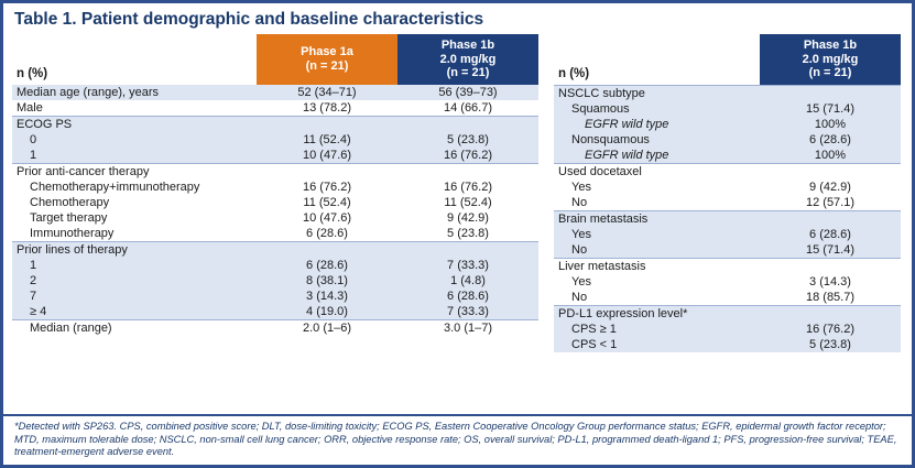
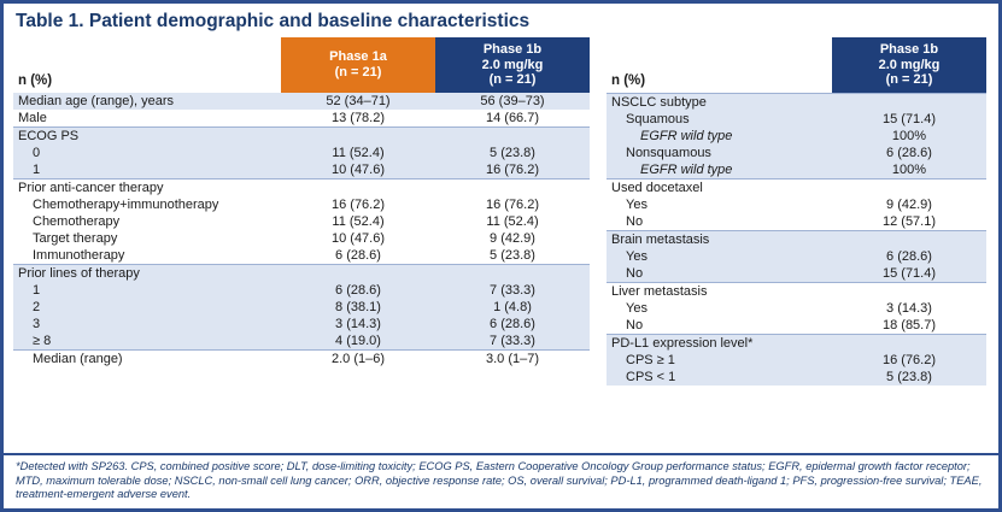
  Table 1. Patient demographic and baseline characteristics
  n (%)	Phase 1a (n = 21)	Phase 1b 2.0 mg/kg (n = 21)
  Median age (range), years	52 (34–71)	56 (39–73)
  Male	13 (78.2)	14 (66.7)
  ECOG PS
  0	11 (52.4)	5 (23.8)
  1	10 (47.6)	16 (76.2)
  Prior anti-cancer therapy
  Chemotherapy+immunotherapy	16 (76.2)	16 (76.2)
  Chemotherapy	11 (52.4)	11 (52.4)
  Target therapy	10 (47.6)	9 (42.9)
  Immunotherapy	6 (28.6)	5 (23.8)
  Prior lines of therapy
  1	6 (28.6)	7 (33.3)
  2	8 (38.1)	1 (4.8)
- 7	3 (14.3)	6 (28.6)
+ 3	3 (14.3)	6 (28.6)
- ≥ 4	4 (19.0)	7 (33.3)
+ ≥ 8	4 (19.0)	7 (33.3)
  Median (range)	2.0 (1–6)	3.0 (1–7)
  n (%)	Phase 1b 2.0 mg/kg (n = 21)
  NSCLC subtype
  Squamous	15 (71.4)
  EGFR wild type	100%
  Nonsquamous	6 (28.6)
  EGFR wild type	100%
  Used docetaxel
  Yes	9 (42.9)
  No	12 (57.1)
  Brain metastasis
  Yes	6 (28.6)
  No	15 (71.4)
  Liver metastasis
  Yes	3 (14.3)
  No	18 (85.7)
  PD-L1 expression level*
  CPS ≥ 1	16 (76.2)
  CPS < 1	5 (23.8)
  *Detected with SP263. CPS, combined positive score; DLT, dose-limiting toxicity; ECOG PS, Eastern Cooperative Oncology Group performance status; EGFR, epidermal growth factor receptor; MTD, maximum tolerable dose; NSCLC, non-small cell lung cancer; ORR, objective response rate; OS, overall survival; PD-L1, programmed death-ligand 1; PFS, progression-free survival; TEAE, treatment-emergent adverse event.
